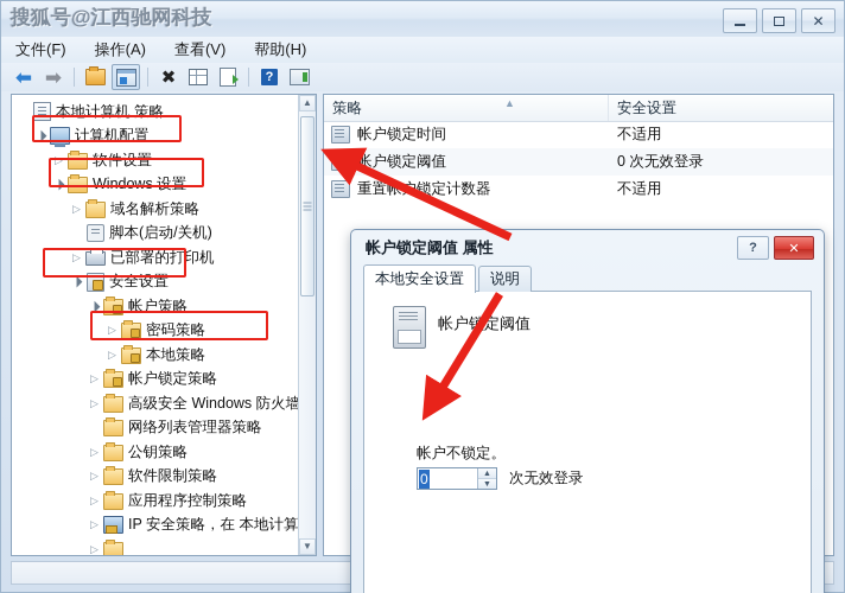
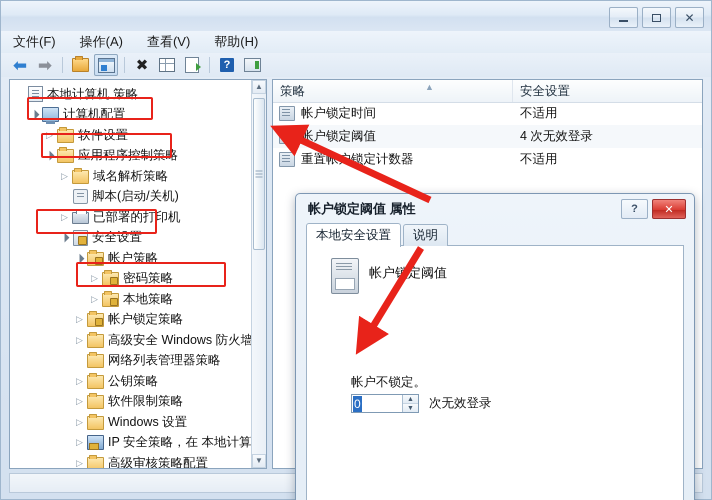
- 搜狐号@江西驰网科技
  ✕
  文件(F)
  操作(A)
  查看(V)
  帮助(H)
  ⬅
  ➡
  ✖
  ?
  本地计算机 策略
  计算机配置
  ▷
  软件设置
- Windows 设置
+ 应用程序控制策略
  ▷
  域名解析策略
  脚本(启动/关机)
  ▷
  已部署的打印机
  安全设置
  帐户策略
  ▷
  密码策略
  ▷
  本地策略
  ▷
  帐户锁定策略
  ▷
  高级安全 Windows 防火墙
  网络列表管理器策略
  ▷
  公钥策略
  ▷
  软件限制策略
  ▷
- 应用程序控制策略
+ Windows 设置
  ▷
  IP 安全策略，在 本地计算
  ▷
+ 高级审核策略配置
  ▲
  ▼
  策略
  ▲
  安全设置
  帐户锁定时间
  不适用
  帐户锁定阈值
- 0 次无效登录
+ 4 次无效登录
  重置帐锁定计数器
  不适用
  帐户锁定阈值 属性
  ?
  ✕
  本地安全设置
  说明
  帐户锁定阈值
  帐户不锁定。
  0
  次无效登录
